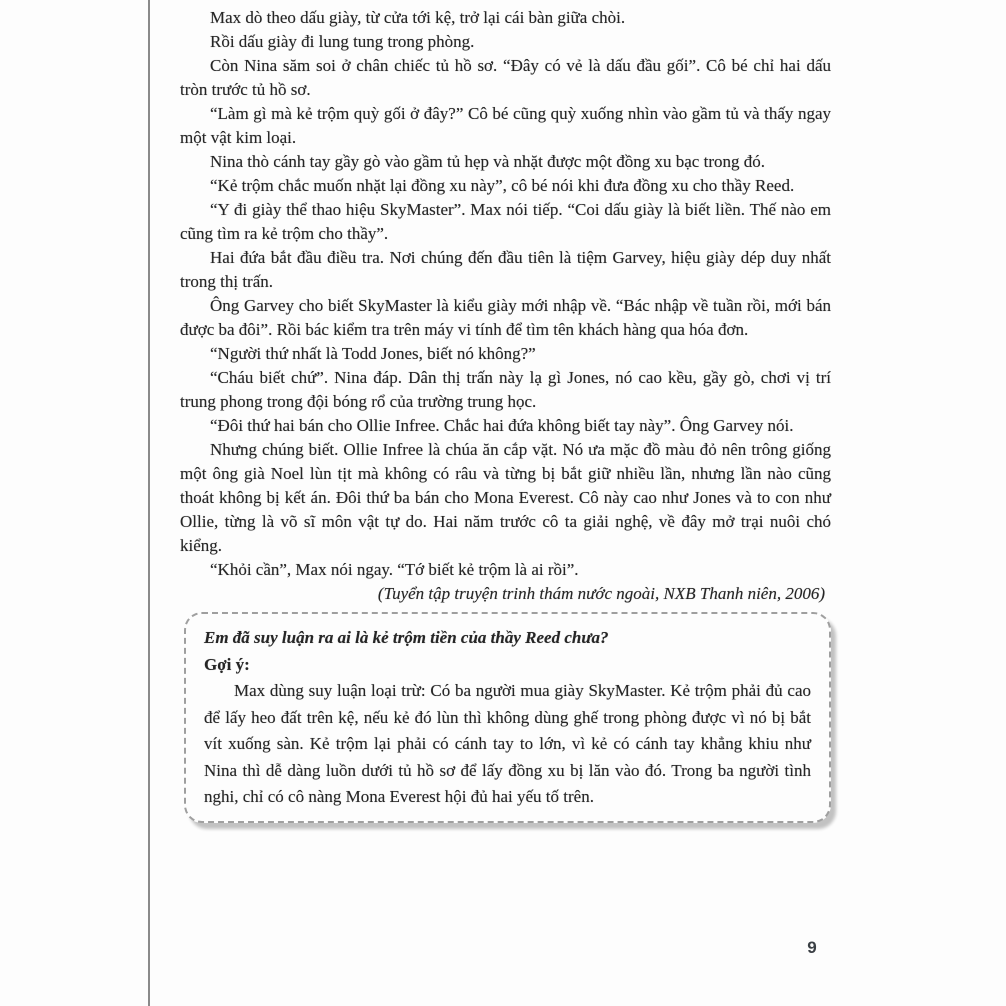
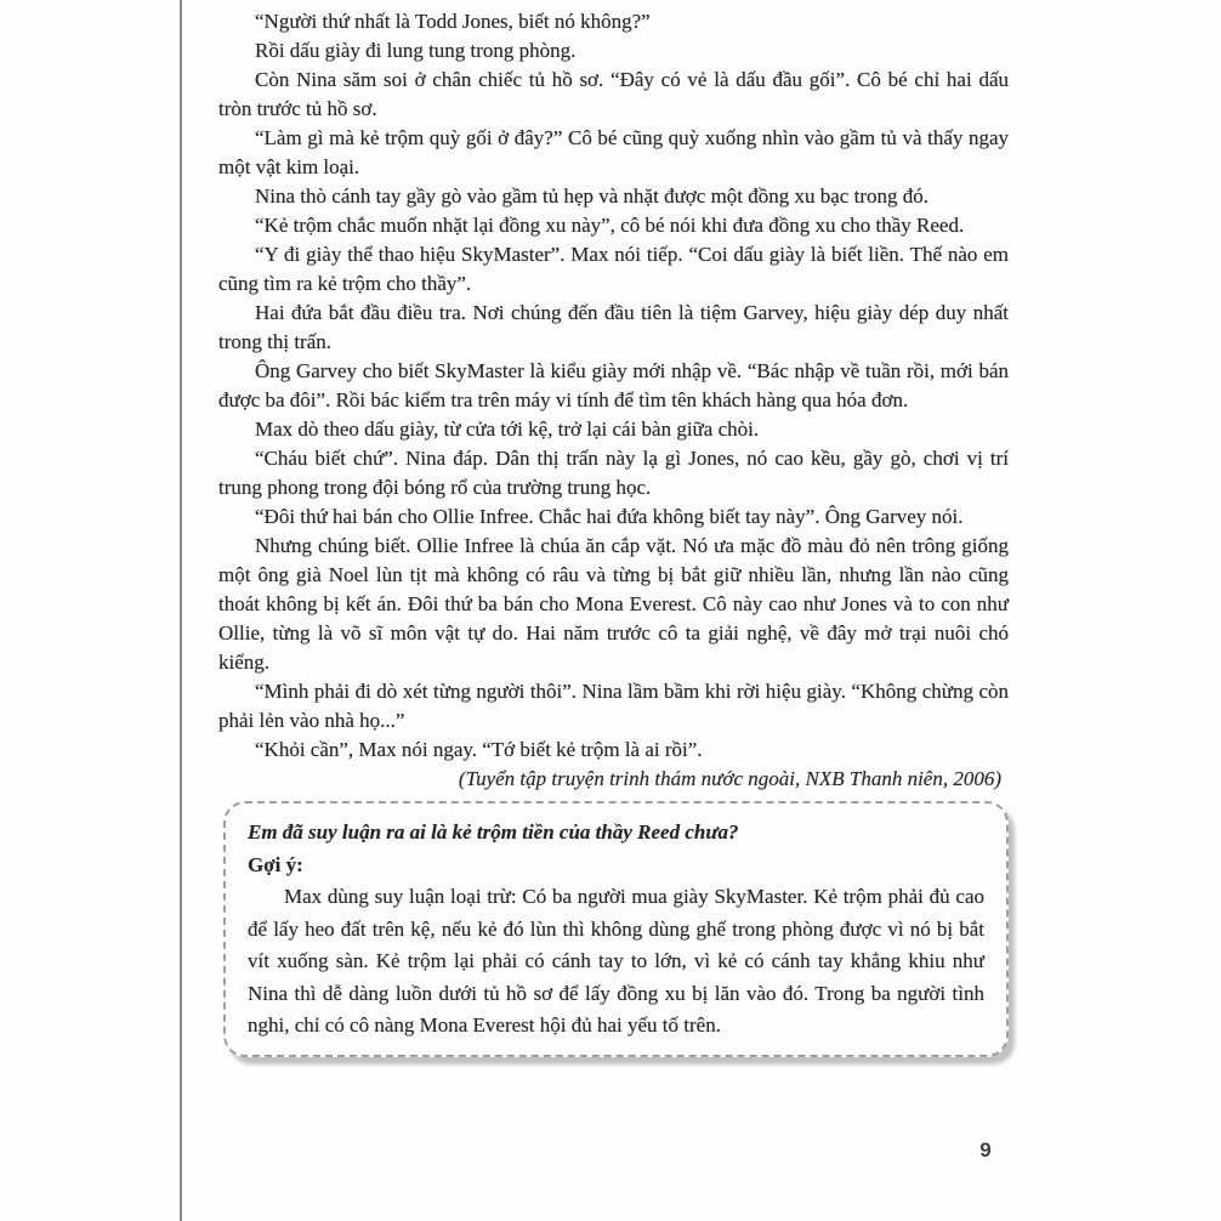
- Max dò theo dấu giày, từ cửa tới kệ, trở lại cái bàn giữa chòi.
+ “Người thứ nhất là Todd Jones, biết nó không?”
  Rồi dấu giày đi lung tung trong phòng.
  Còn Nina săm soi ở chân chiếc tủ hồ sơ. “Đây có vẻ là dấu đầu gối”. Cô bé chỉ hai dấu tròn trước tủ hồ sơ.
  “Làm gì mà kẻ trộm quỳ gối ở đây?” Cô bé cũng quỳ xuống nhìn vào gầm tủ và thấy ngay một vật kim loại.
  Nina thò cánh tay gầy gò vào gầm tủ hẹp và nhặt được một đồng xu bạc trong đó.
  “Kẻ trộm chắc muốn nhặt lại đồng xu này”, cô bé nói khi đưa đồng xu cho thầy Reed.
  “Y đi giày thể thao hiệu SkyMaster”. Max nói tiếp. “Coi dấu giày là biết liền. Thế nào em cũng tìm ra kẻ trộm cho thầy”.
  Hai đứa bắt đầu điều tra. Nơi chúng đến đầu tiên là tiệm Garvey, hiệu giày dép duy nhất trong thị trấn.
  Ông Garvey cho biết SkyMaster là kiểu giày mới nhập về. “Bác nhập về tuần rồi, mới bán được ba đôi”. Rồi bác kiểm tra trên máy vi tính để tìm tên khách hàng qua hóa đơn.
- “Người thứ nhất là Todd Jones, biết nó không?”
+ Max dò theo dấu giày, từ cửa tới kệ, trở lại cái bàn giữa chòi.
  “Cháu biết chứ”. Nina đáp. Dân thị trấn này lạ gì Jones, nó cao kều, gầy gò, chơi vị trí trung phong trong đội bóng rổ của trường trung học.
  “Đôi thứ hai bán cho Ollie Infree. Chắc hai đứa không biết tay này”. Ông Garvey nói.
  Nhưng chúng biết. Ollie Infree là chúa ăn cắp vặt. Nó ưa mặc đồ màu đỏ nên trông giống một ông già Noel lùn tịt mà không có râu và từng bị bắt giữ nhiều lần, nhưng lần nào cũng thoát không bị kết án. Đôi thứ ba bán cho Mona Everest. Cô này cao như Jones và to con như Ollie, từng là võ sĩ môn vật tự do. Hai năm trước cô ta giải nghệ, về đây mở trại nuôi chó kiểng.
+ “Mình phải đi dò xét từng người thôi”. Nina lầm bầm khi rời hiệu giày. “Không chừng còn phải lẻn vào nhà họ...”
  “Khỏi cần”, Max nói ngay. “Tớ biết kẻ trộm là ai rồi”.
  (Tuyển tập truyện trinh thám nước ngoài, NXB Thanh niên, 2006)
  Em đã suy luận ra ai là kẻ trộm tiền của thầy Reed chưa?
  Gợi ý:
  Max dùng suy luận loại trừ: Có ba người mua giày SkyMaster. Kẻ trộm phải đủ cao để lấy heo đất trên kệ, nếu kẻ đó lùn thì không dùng ghế trong phòng được vì nó bị bắt vít xuống sàn. Kẻ trộm lại phải có cánh tay to lớn, vì kẻ có cánh tay khẳng khiu như Nina thì dễ dàng luồn dưới tủ hồ sơ để lấy đồng xu bị lăn vào đó. Trong ba người tình nghi, chỉ có cô nàng Mona Everest hội đủ hai yếu tố trên.
  9
